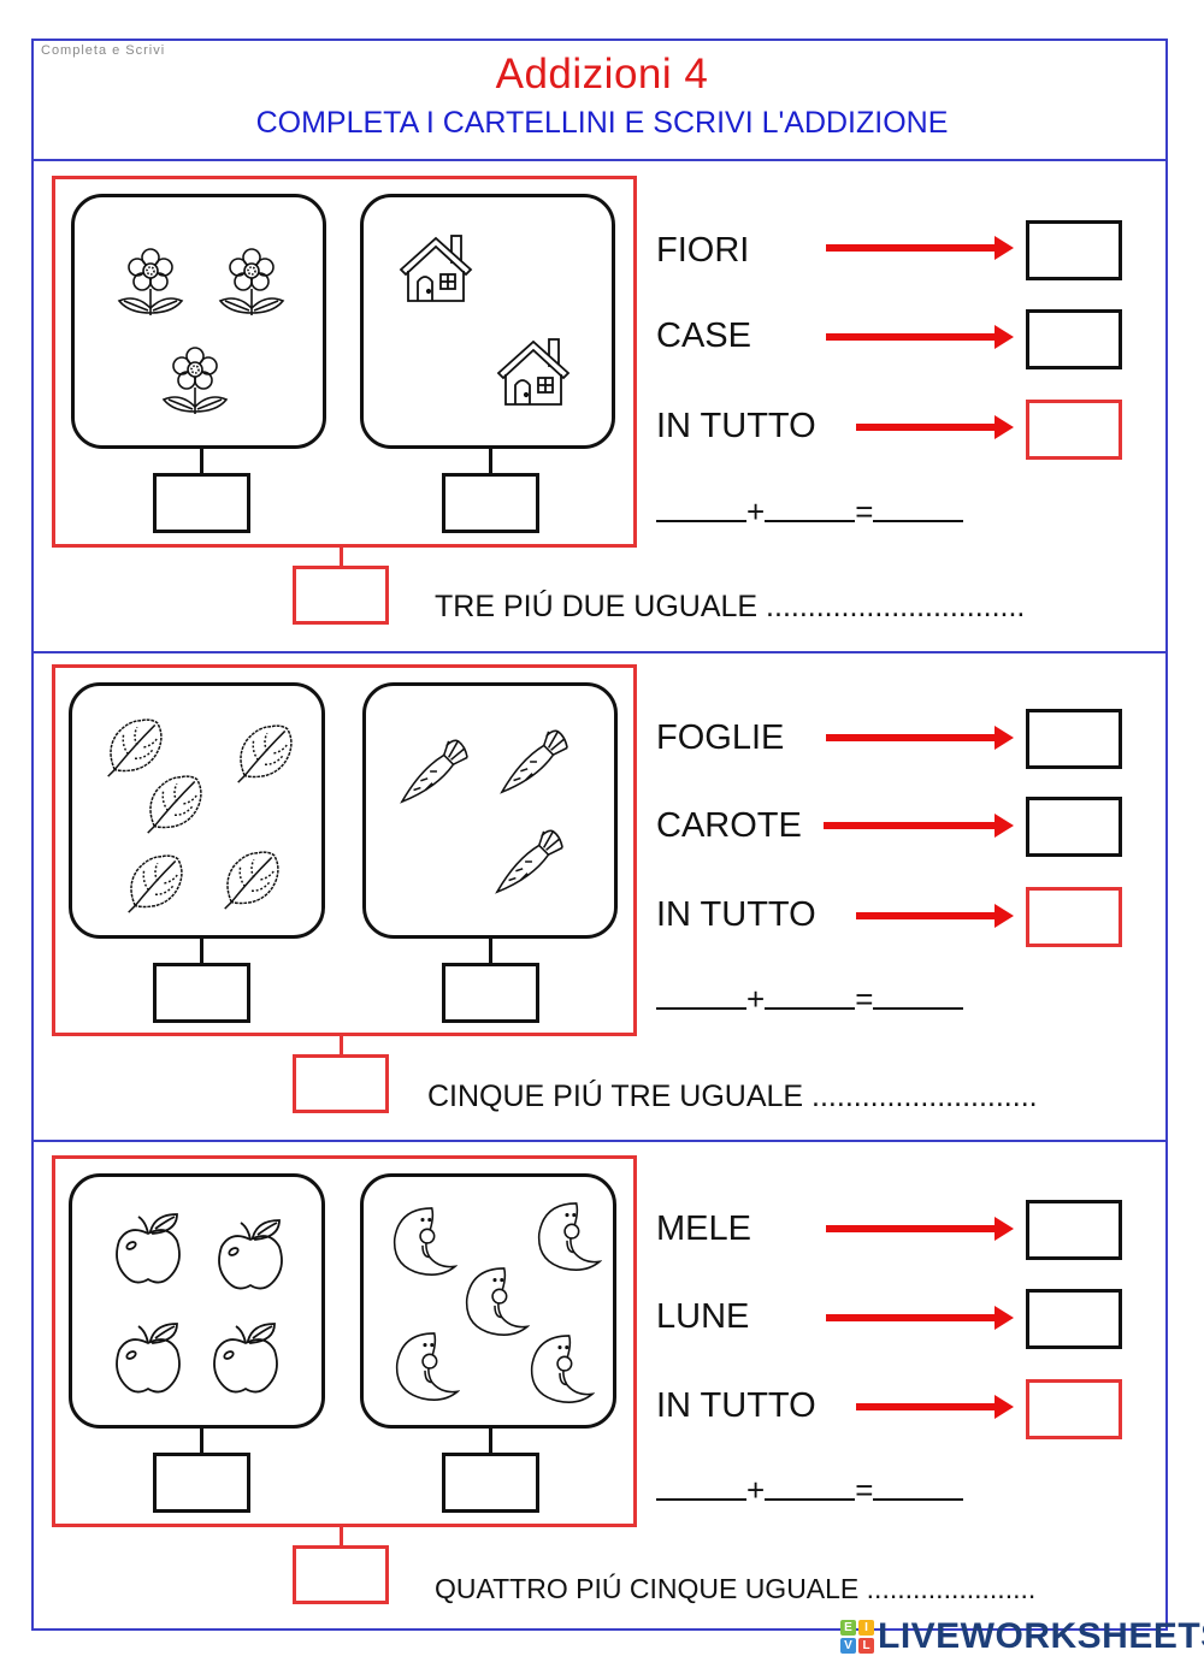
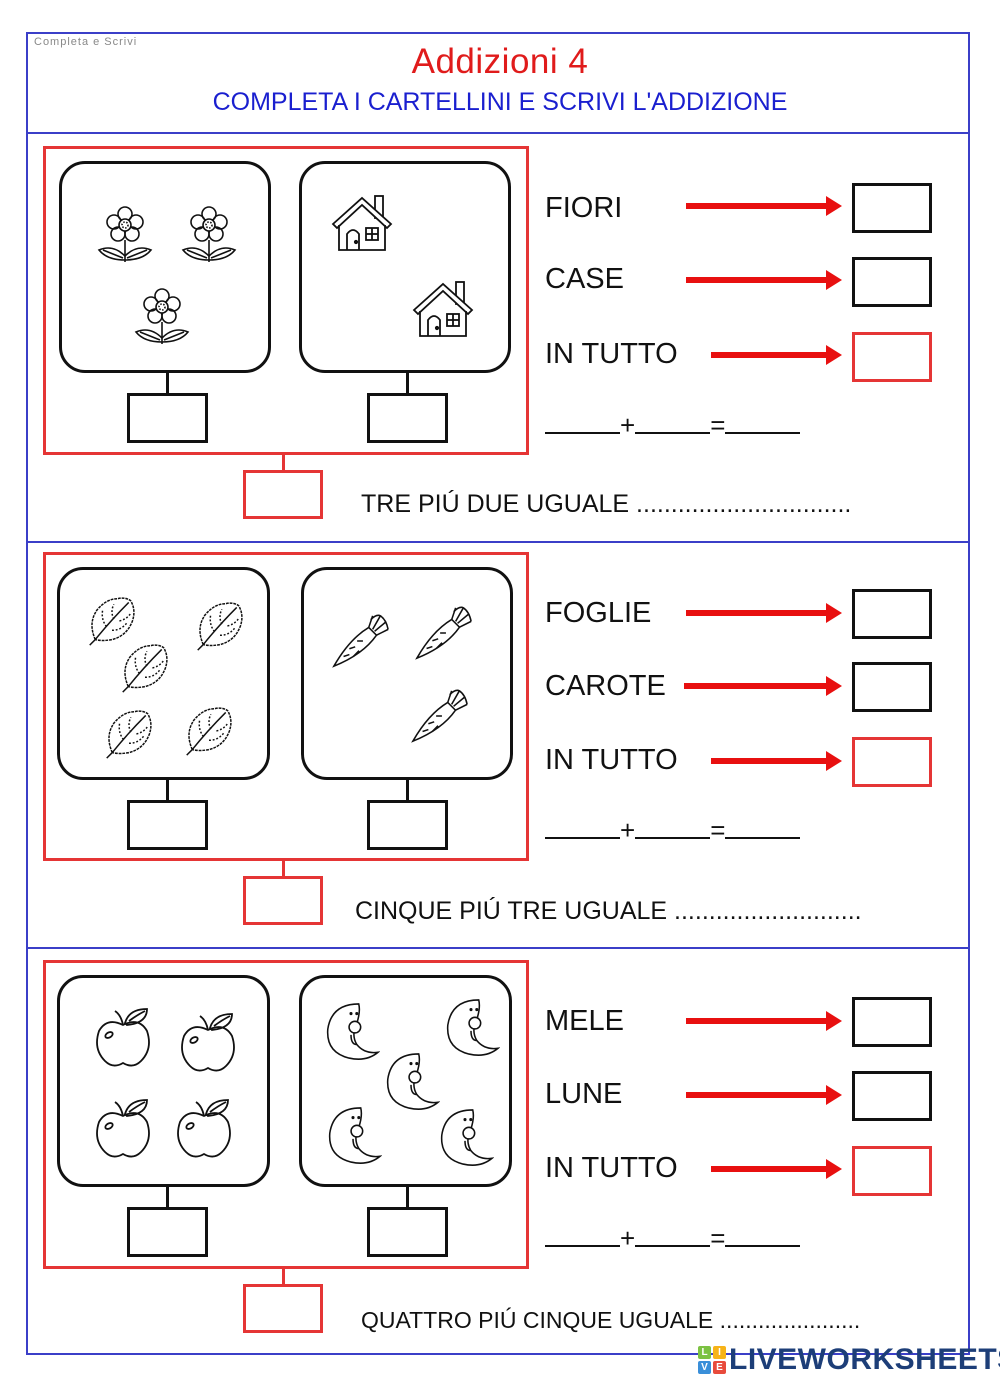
  Completa e Scrivi
  Addizioni 4
  COMPLETA I CARTELLINI E SCRIVI L'ADDIZIONE
  FIORI
  CASE
  IN TUTTO
  + =
  TRE PIÚ DUE UGUALE ...............................
  FOGLIE
  CAROTE
  IN TUTTO
  + =
  CINQUE PIÚ TRE UGUALE ...........................
  MELE
  LUNE
  IN TUTTO
  + =
  QUATTRO PIÚ CINQUE UGUALE ......................
- E
+ L
  I
  V
- L
+ E
  LIVEWORKSHEET
